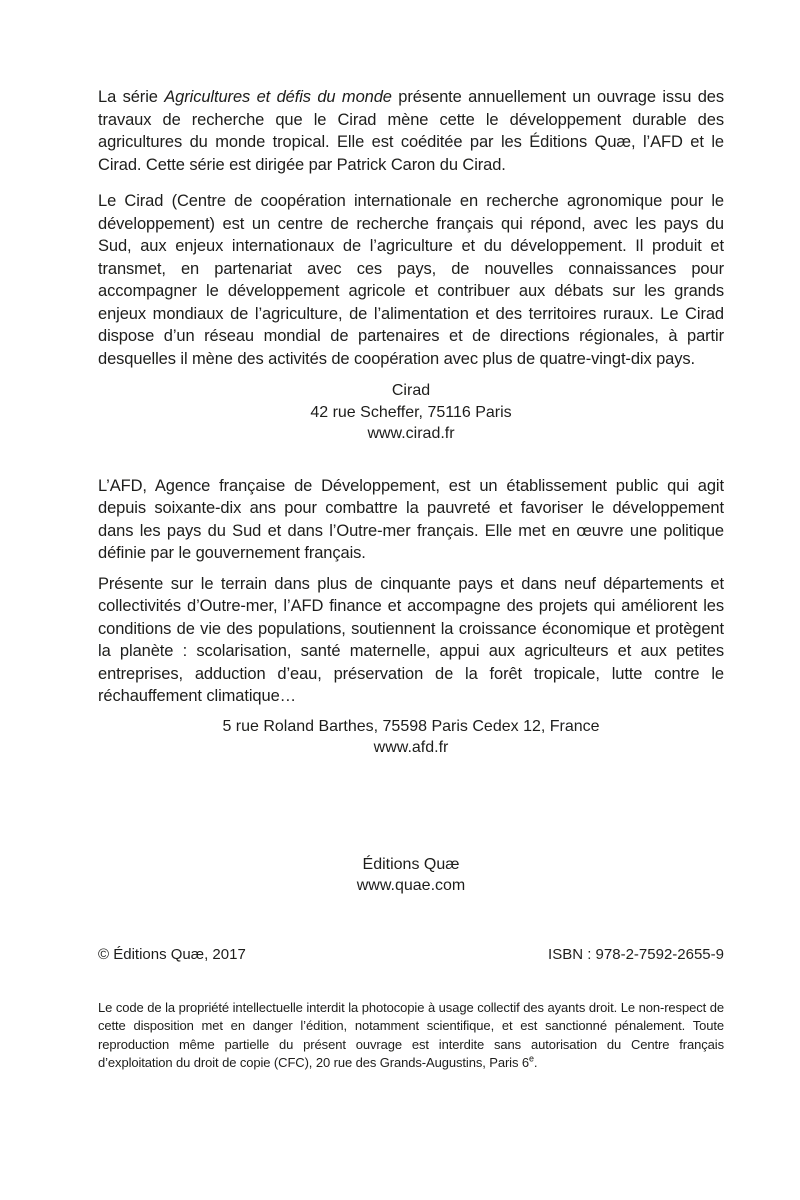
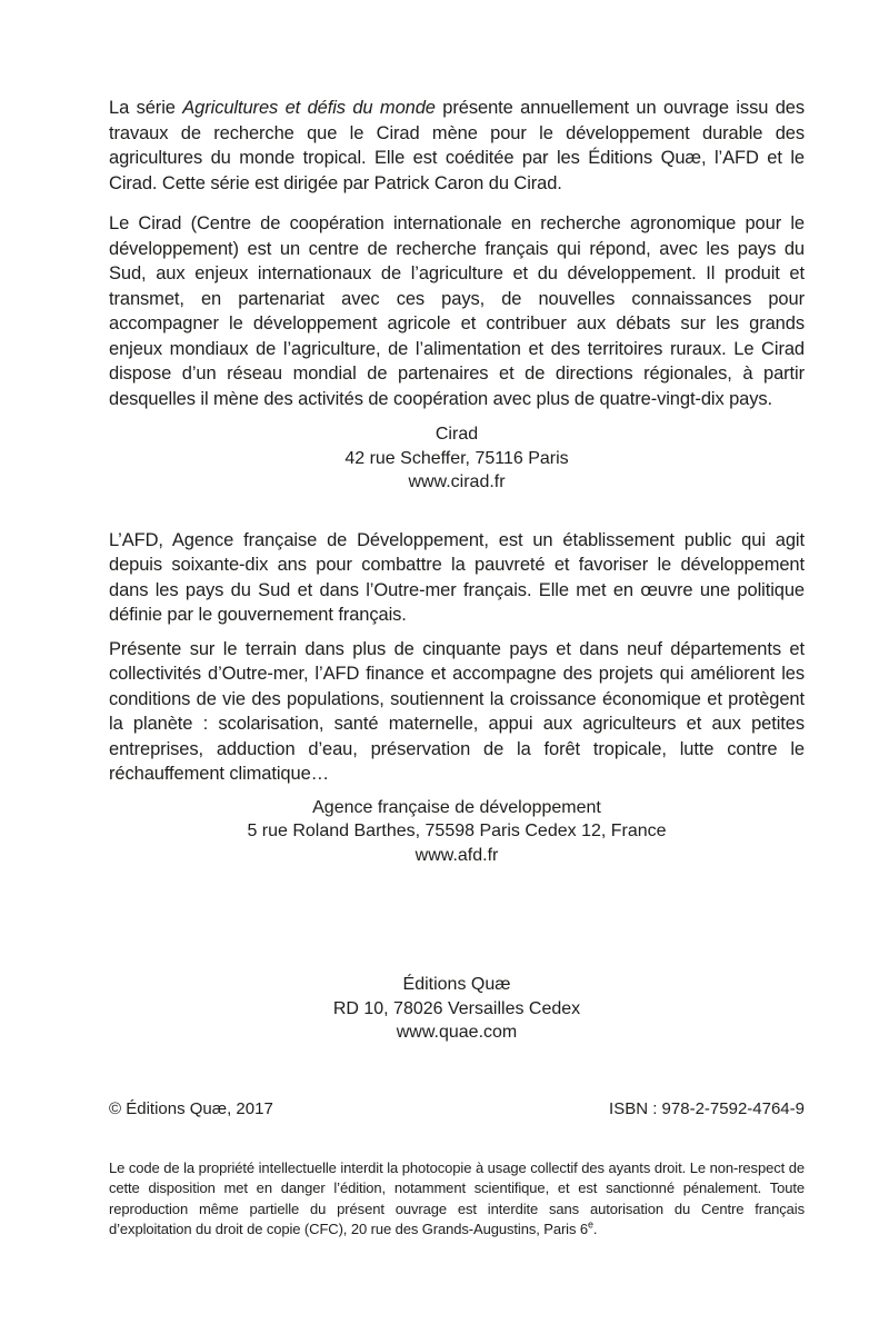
- La série Agricultures et défis du monde présente annuellement un ouvrage issu des travaux de recherche que le Cirad mène cette le développement durable des agricultures du monde tropical. Elle est coéditée par les Éditions Quæ, l’AFD et le Cirad. Cette série est dirigée par Patrick Caron du Cirad.
+ La série Agricultures et défis du monde présente annuellement un ouvrage issu des travaux de recherche que le Cirad mène pour le développement durable des agricultures du monde tropical. Elle est coéditée par les Éditions Quæ, l’AFD et le Cirad. Cette série est dirigée par Patrick Caron du Cirad.
  Le Cirad (Centre de coopération internationale en recherche agronomique pour le développement) est un centre de recherche français qui répond, avec les pays du Sud, aux enjeux internationaux de l’agriculture et du développement. Il produit et transmet, en partenariat avec ces pays, de nouvelles connaissances pour accompagner le développement agricole et contribuer aux débats sur les grands enjeux mondiaux de l’agriculture, de l’alimentation et des territoires ruraux. Le Cirad dispose d’un réseau mondial de partenaires et de directions régionales, à partir desquelles il mène des activités de coopération avec plus de quatre-vingt-dix pays.
  Cirad
  42 rue Scheffer, 75116 Paris
  www.cirad.fr
  L’AFD, Agence française de Développement, est un établissement public qui agit depuis soixante-dix ans pour combattre la pauvreté et favoriser le développement dans les pays du Sud et dans l’Outre-mer français. Elle met en œuvre une politique définie par le gouvernement français.
  Présente sur le terrain dans plus de cinquante pays et dans neuf départements et collectivités d’Outre-mer, l’AFD finance et accompagne des projets qui améliorent les conditions de vie des populations, soutiennent la croissance économique et protègent la planète : scolarisation, santé maternelle, appui aux agriculteurs et aux petites entreprises, adduction d’eau, préservation de la forêt tropicale, lutte contre le réchauffement climatique…
+ Agence française de développement
  5 rue Roland Barthes, 75598 Paris Cedex 12, France
  www.afd.fr
  Éditions Quæ
+ RD 10, 78026 Versailles Cedex
  www.quae.com
  © Éditions Quæ, 2017
- ISBN : 978-2-7592-2655-9
+ ISBN : 978-2-7592-4764-9
  Le code de la propriété intellectuelle interdit la photocopie à usage collectif des ayants droit. Le non-respect de cette disposition met en danger l’édition, notamment scientifique, et est sanctionné pénalement. Toute reproduction même partielle du présent ouvrage est interdite sans autorisation du Centre français d’exploitation du droit de copie (CFC), 20 rue des Grands-Augustins, Paris 6e.
